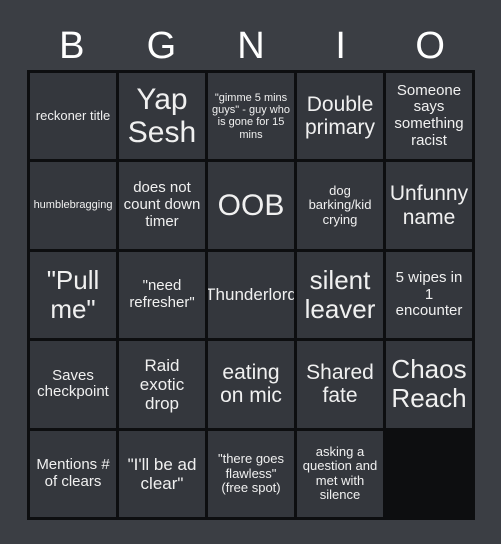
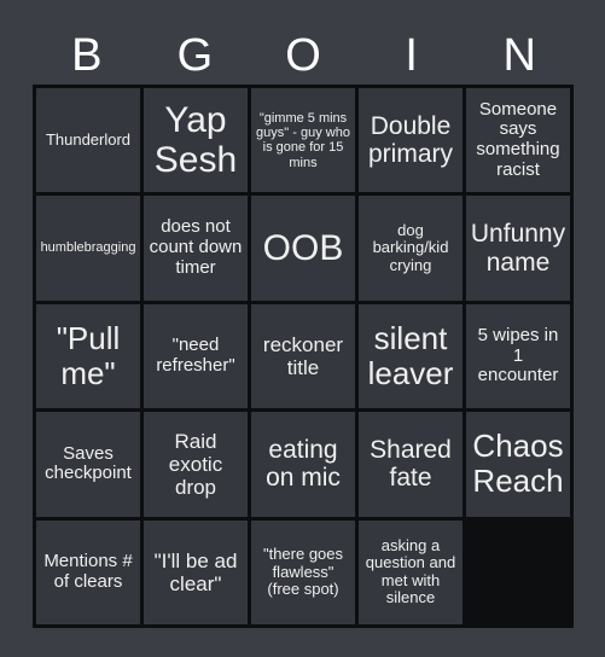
  B
  G
- N
+ O
  I
- O
+ N
- reckoner title
+ Thunderlord
  Yap Sesh
  "gimme 5 mins guys" - guy who is gone for 15 mins
  Double primary
  Someone says something racist
  humblebragging
  does not count down timer
  OOB
  dog barking/kid crying
  Unfunny name
  "Pull me"
  "need refresher"
- Thunderlord
+ reckoner title
  silent leaver
  5 wipes in 1 encounter
  Saves checkpoint
  Raid exotic drop
  eating on mic
  Shared fate
  Chaos Reach
  Mentions # of clears
  "I'll be ad clear"
  "there goes flawless" (free spot)
  asking a question and met with silence
